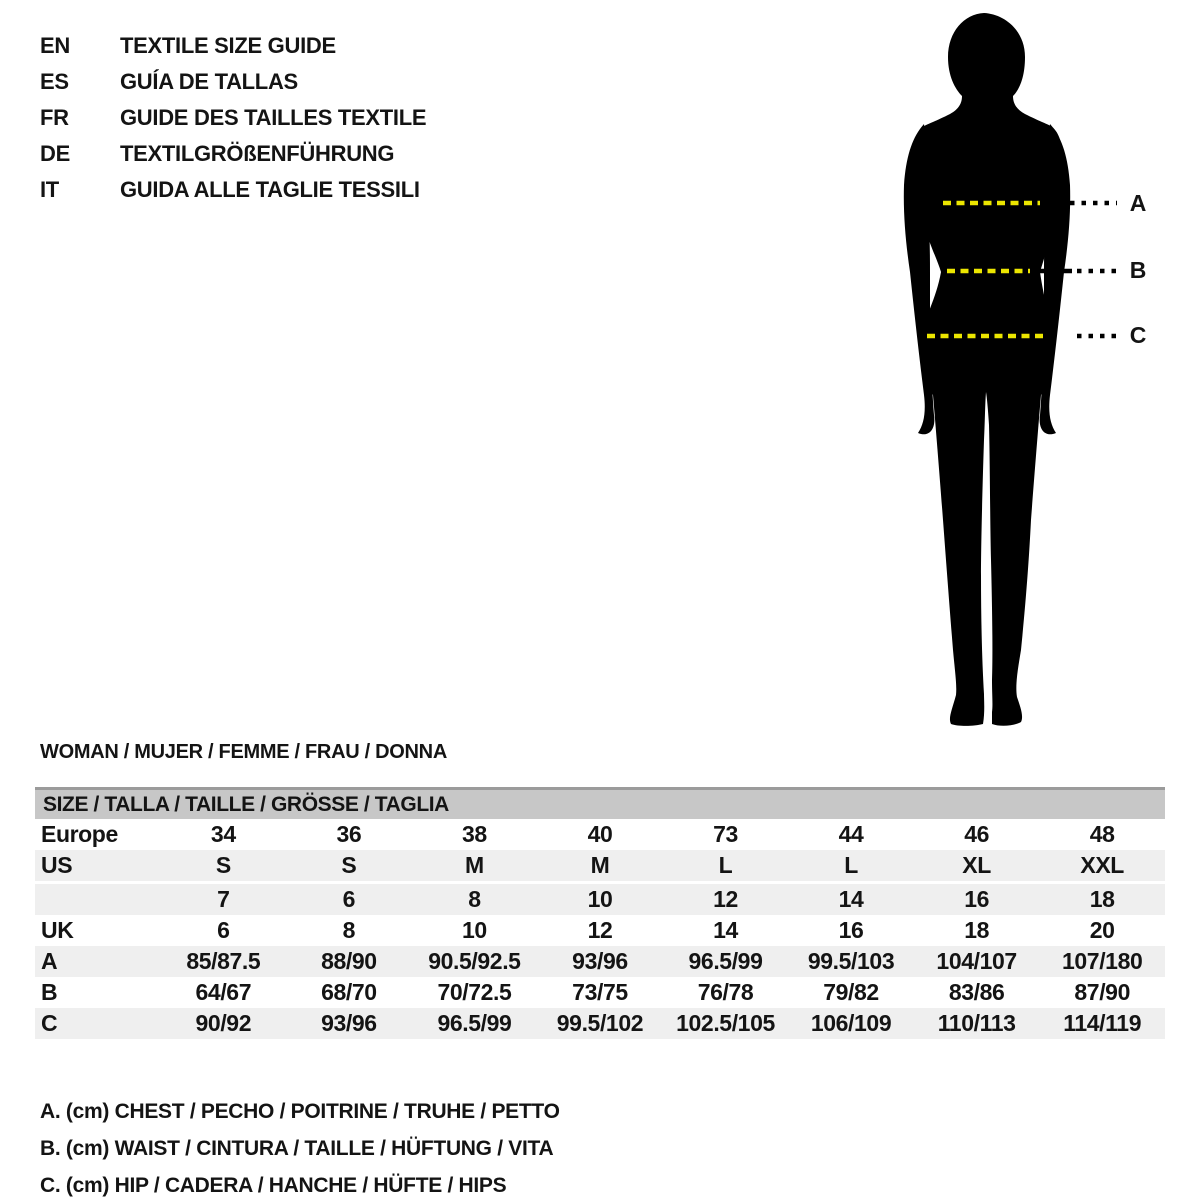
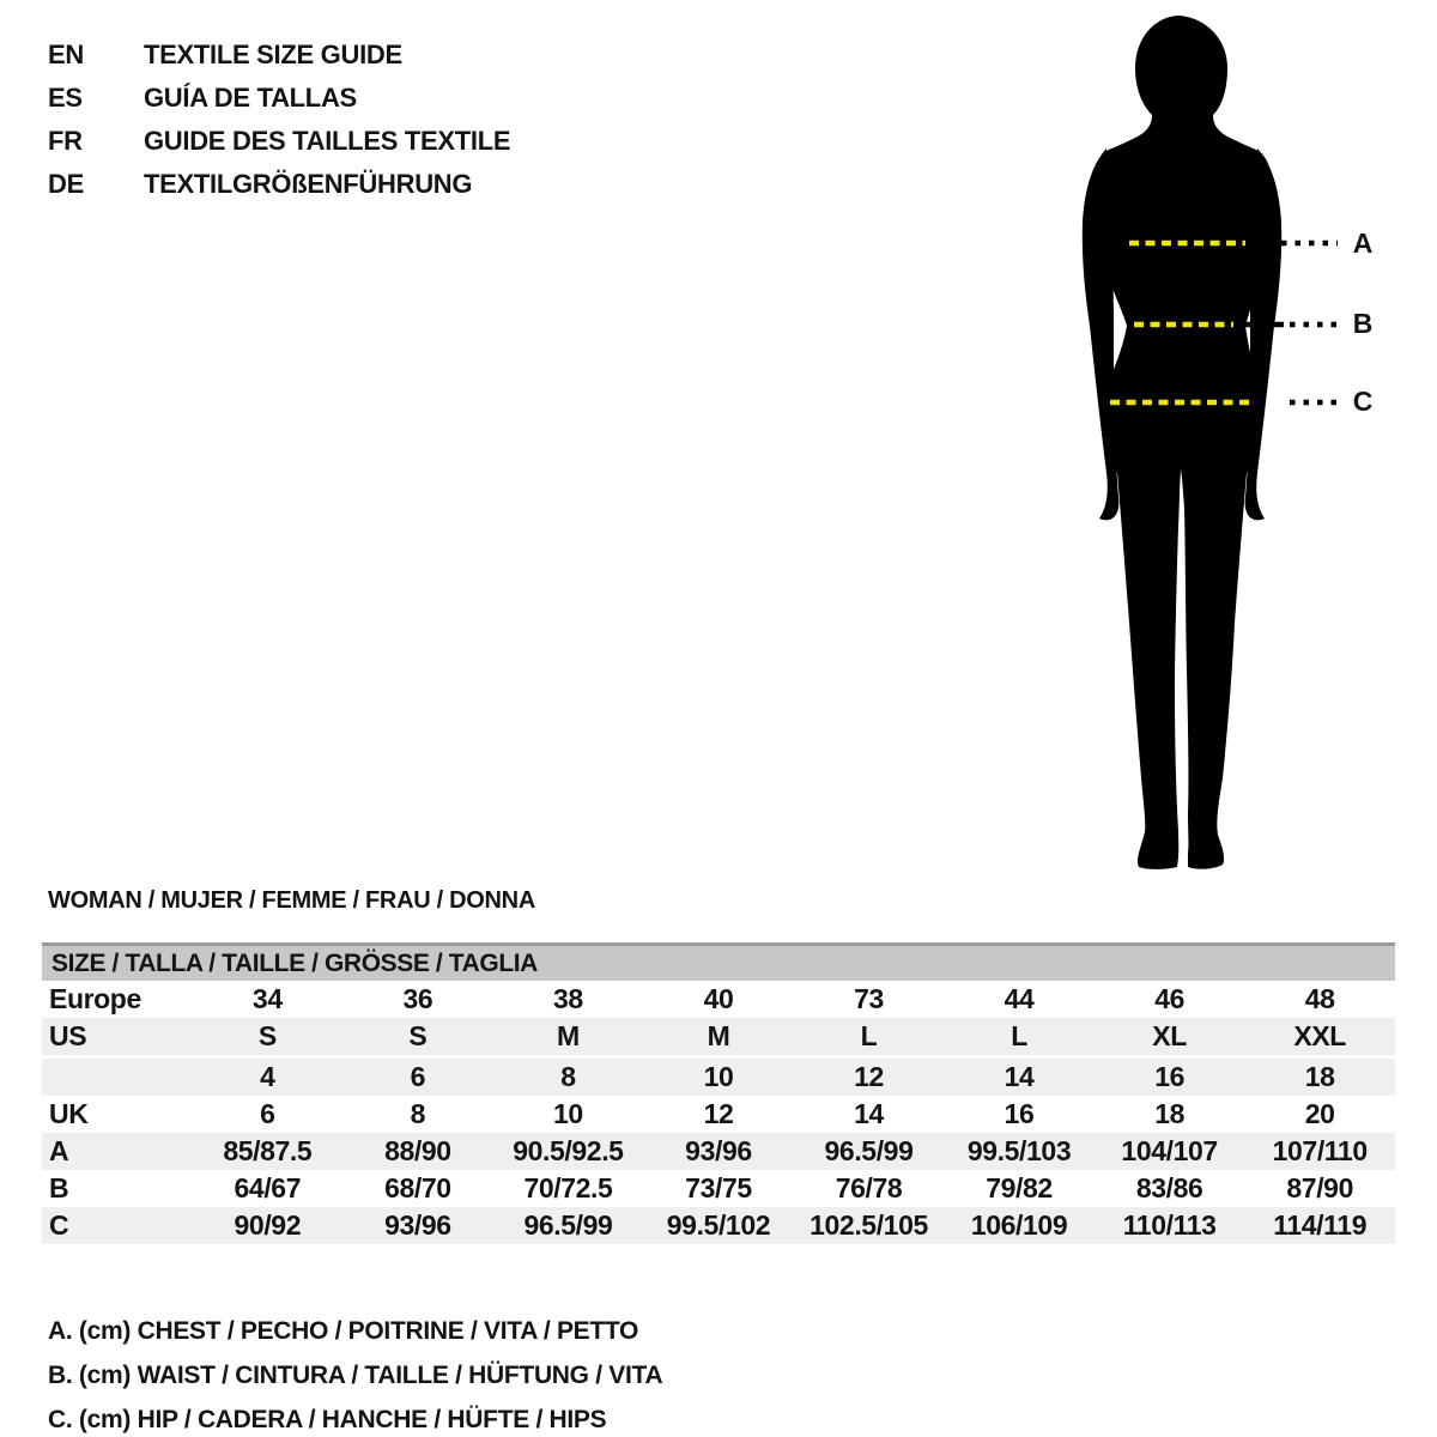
  EN
  TEXTILE SIZE GUIDE
  ES
  GUÍA DE TALLAS
  FR
  GUIDE DES TAILLES TEXTILE
  DE
  TEXTILGRÖßENFÜHRUNG
- IT
- GUIDA ALLE TAGLIE TESSILI
  A
  B
  C
  WOMAN / MUJER / FEMME / FRAU / DONNA
  SIZE / TALLA / TAILLE / GRÖSSE / TAGLIA
  Europe	34	36	38	40	73	44	46	48
  US	S	S	M	M	L	L	XL	XXL
- 	7	6	8	10	12	14	16	18
+ 	4	6	8	10	12	14	16	18
  UK	6	8	10	12	14	16	18	20
- A	85/87.5	88/90	90.5/92.5	93/96	96.5/99	99.5/103	104/107	107/180
+ A	85/87.5	88/90	90.5/92.5	93/96	96.5/99	99.5/103	104/107	107/110
  B	64/67	68/70	70/72.5	73/75	76/78	79/82	83/86	87/90
  C	90/92	93/96	96.5/99	99.5/102	102.5/105	106/109	110/113	114/119
- A. (cm) CHEST / PECHO / POITRINE / TRUHE / PETTO
+ A. (cm) CHEST / PECHO / POITRINE / VITA / PETTO
  B. (cm) WAIST / CINTURA / TAILLE / HÜFTUNG / VITA
  C. (cm) HIP / CADERA / HANCHE / HÜFTE / HIPS
